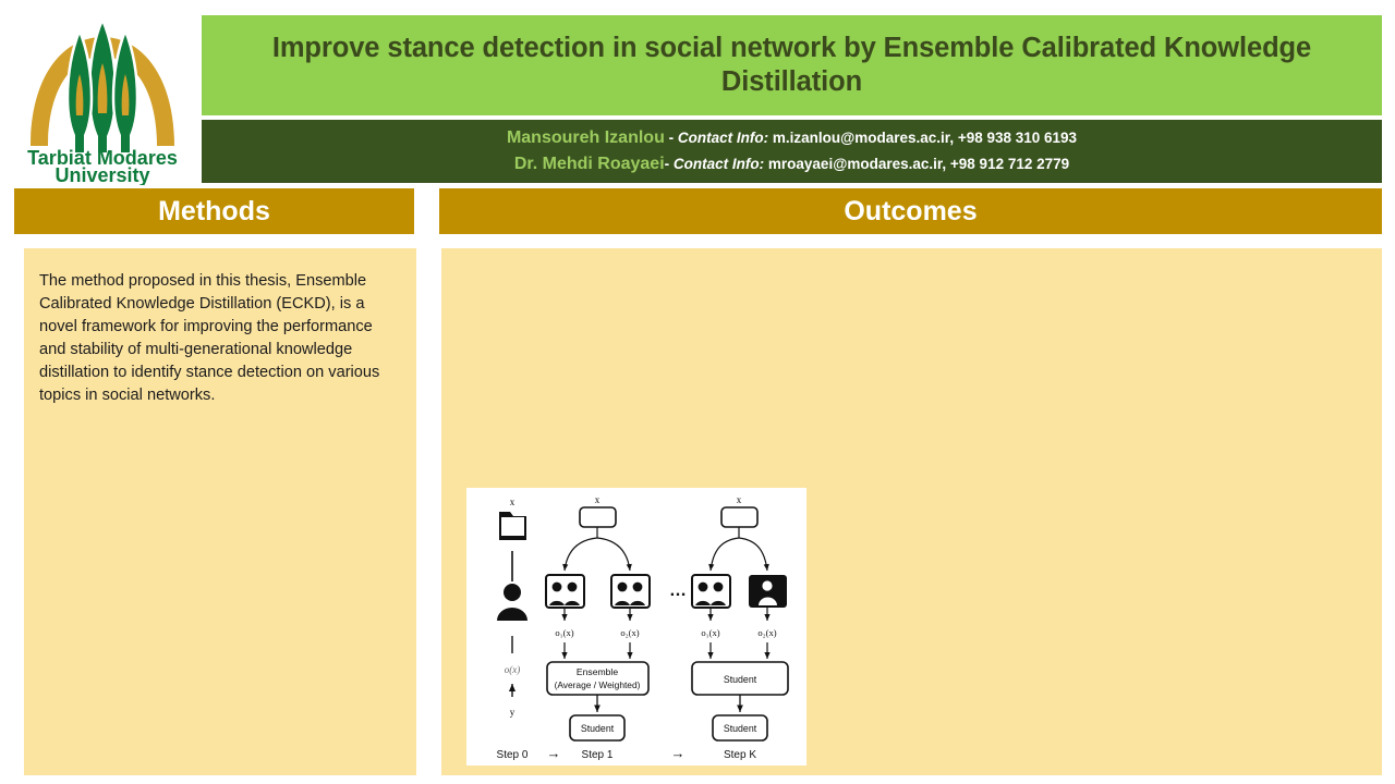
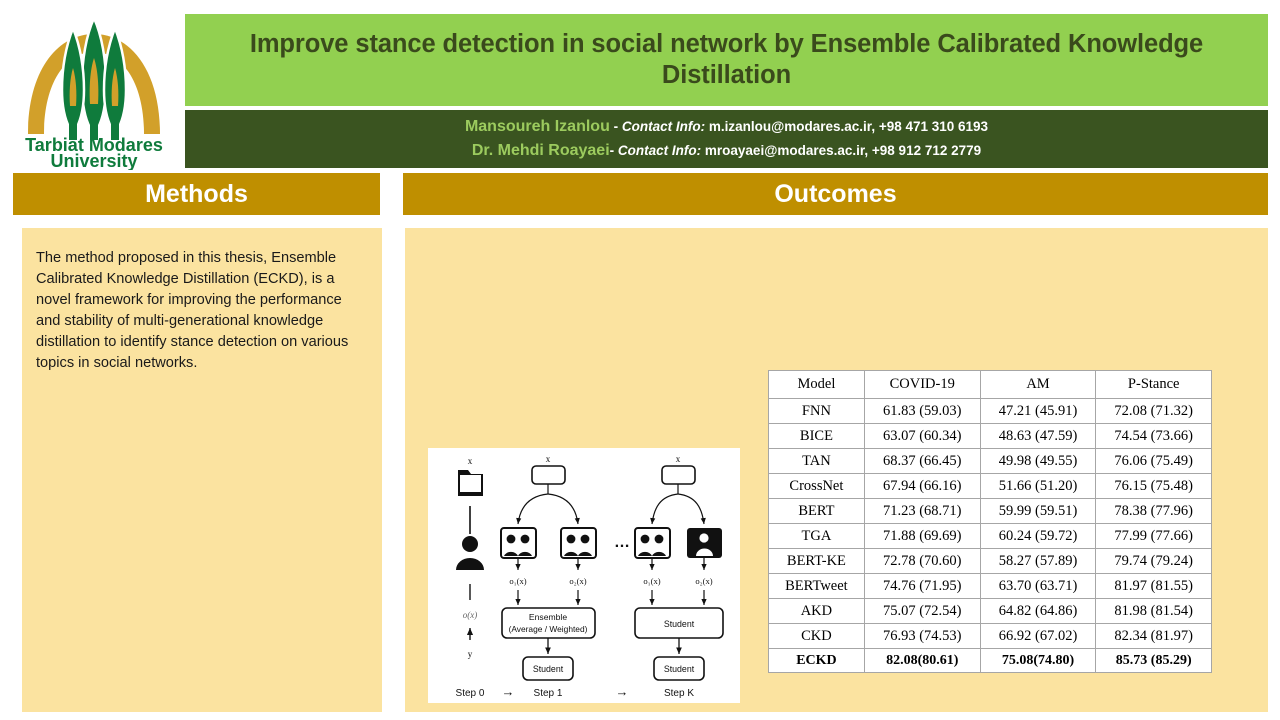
  Tarbiat Modares
  University
  Improve stance detection in social network by Ensemble Calibrated Knowledge Distillation
- Mansoureh Izanlou - Contact Info: m.izanlou@modares.ac.ir, +98 938 310 6193
+ Mansoureh Izanlou - Contact Info: m.izanlou@modares.ac.ir, +98 471 310 6193
  Dr. Mehdi Roayaei- Contact Info: mroayaei@modares.ac.ir, +98 912 712 2779
  Methods
  Outcomes
  The method proposed in this thesis, Ensemble Calibrated Knowledge Distillation (ECKD), is a novel framework for improving the performance and stability of multi-generational knowledge distillation to identify stance detection on various topics in social networks.
  x
  o(x)
  y
  x
  o₁(x)
  o₂(x)
  Ensemble
  (Average / Weighted)
  Student
  …
  x
  o₁(x)
  o₂(x)
  Student
  Student
  Step 0
  →
  Step 1
  →
  Step K
+ Model	COVID-19	AM	P-Stance
+ FNN	61.83 (59.03)	47.21 (45.91)	72.08 (71.32)
+ BICE	63.07 (60.34)	48.63 (47.59)	74.54 (73.66)
+ TAN	68.37 (66.45)	49.98 (49.55)	76.06 (75.49)
+ CrossNet	67.94 (66.16)	51.66 (51.20)	76.15 (75.48)
+ BERT	71.23 (68.71)	59.99 (59.51)	78.38 (77.96)
+ TGA	71.88 (69.69)	60.24 (59.72)	77.99 (77.66)
+ BERT-KE	72.78 (70.60)	58.27 (57.89)	79.74 (79.24)
+ BERTweet	74.76 (71.95)	63.70 (63.71)	81.97 (81.55)
+ AKD	75.07 (72.54)	64.82 (64.86)	81.98 (81.54)
+ CKD	76.93 (74.53)	66.92 (67.02)	82.34 (81.97)
+ ECKD	82.08(80.61)	75.08(74.80)	85.73 (85.29)
